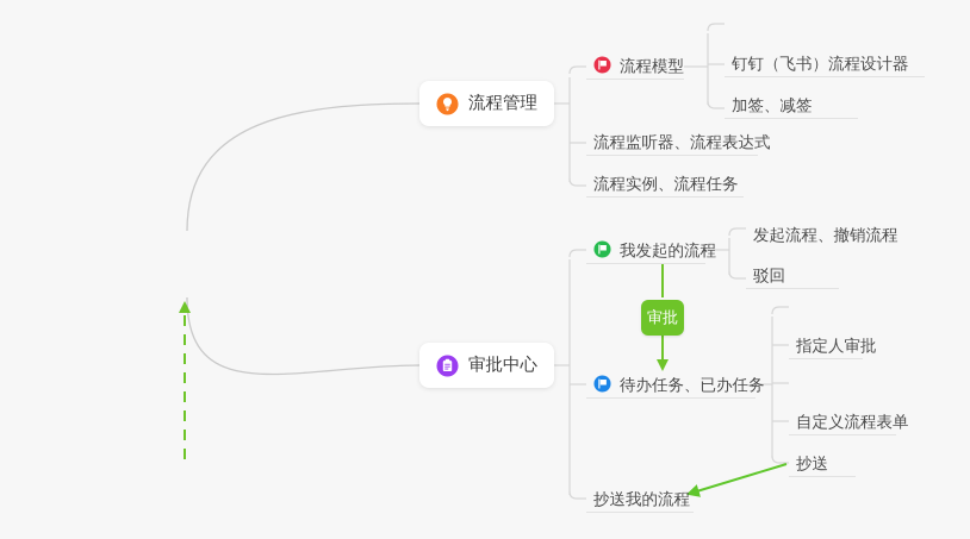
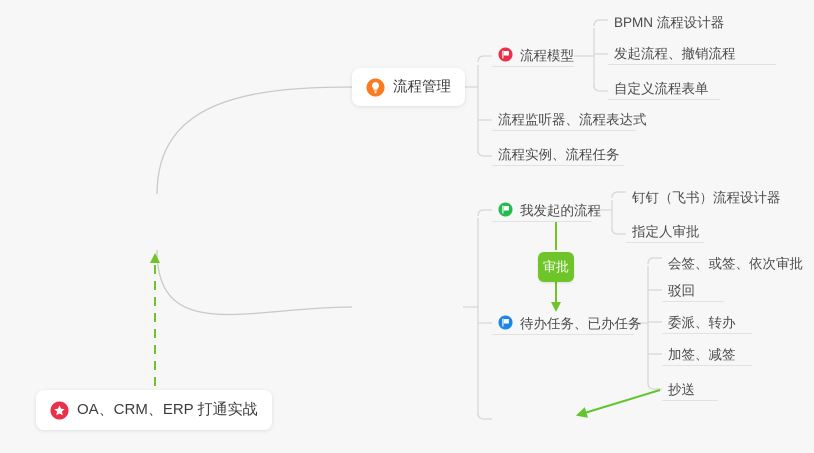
  流程管理
  流程模型
+ BPMN 流程设计器
- 钉钉（飞书）流程设计器
+ 发起流程、撤销流程
- 加签、减签
+ 自定义流程表单
  流程监听器、流程表达式
  流程实例、流程任务
- 审批中心
  我发起的流程
- 发起流程、撤销流程
+ 钉钉（飞书）流程设计器
- 驳回
+ 指定人审批
  待办任务、已办任务
+ 会签、或签、依次审批
- 指定人审批
+ 驳回
+ 委派、转办
- 自定义流程表单
+ 加签、减签
  抄送
- 抄送我的流程
  审批
+ OA、CRM、ERP 打通实战
